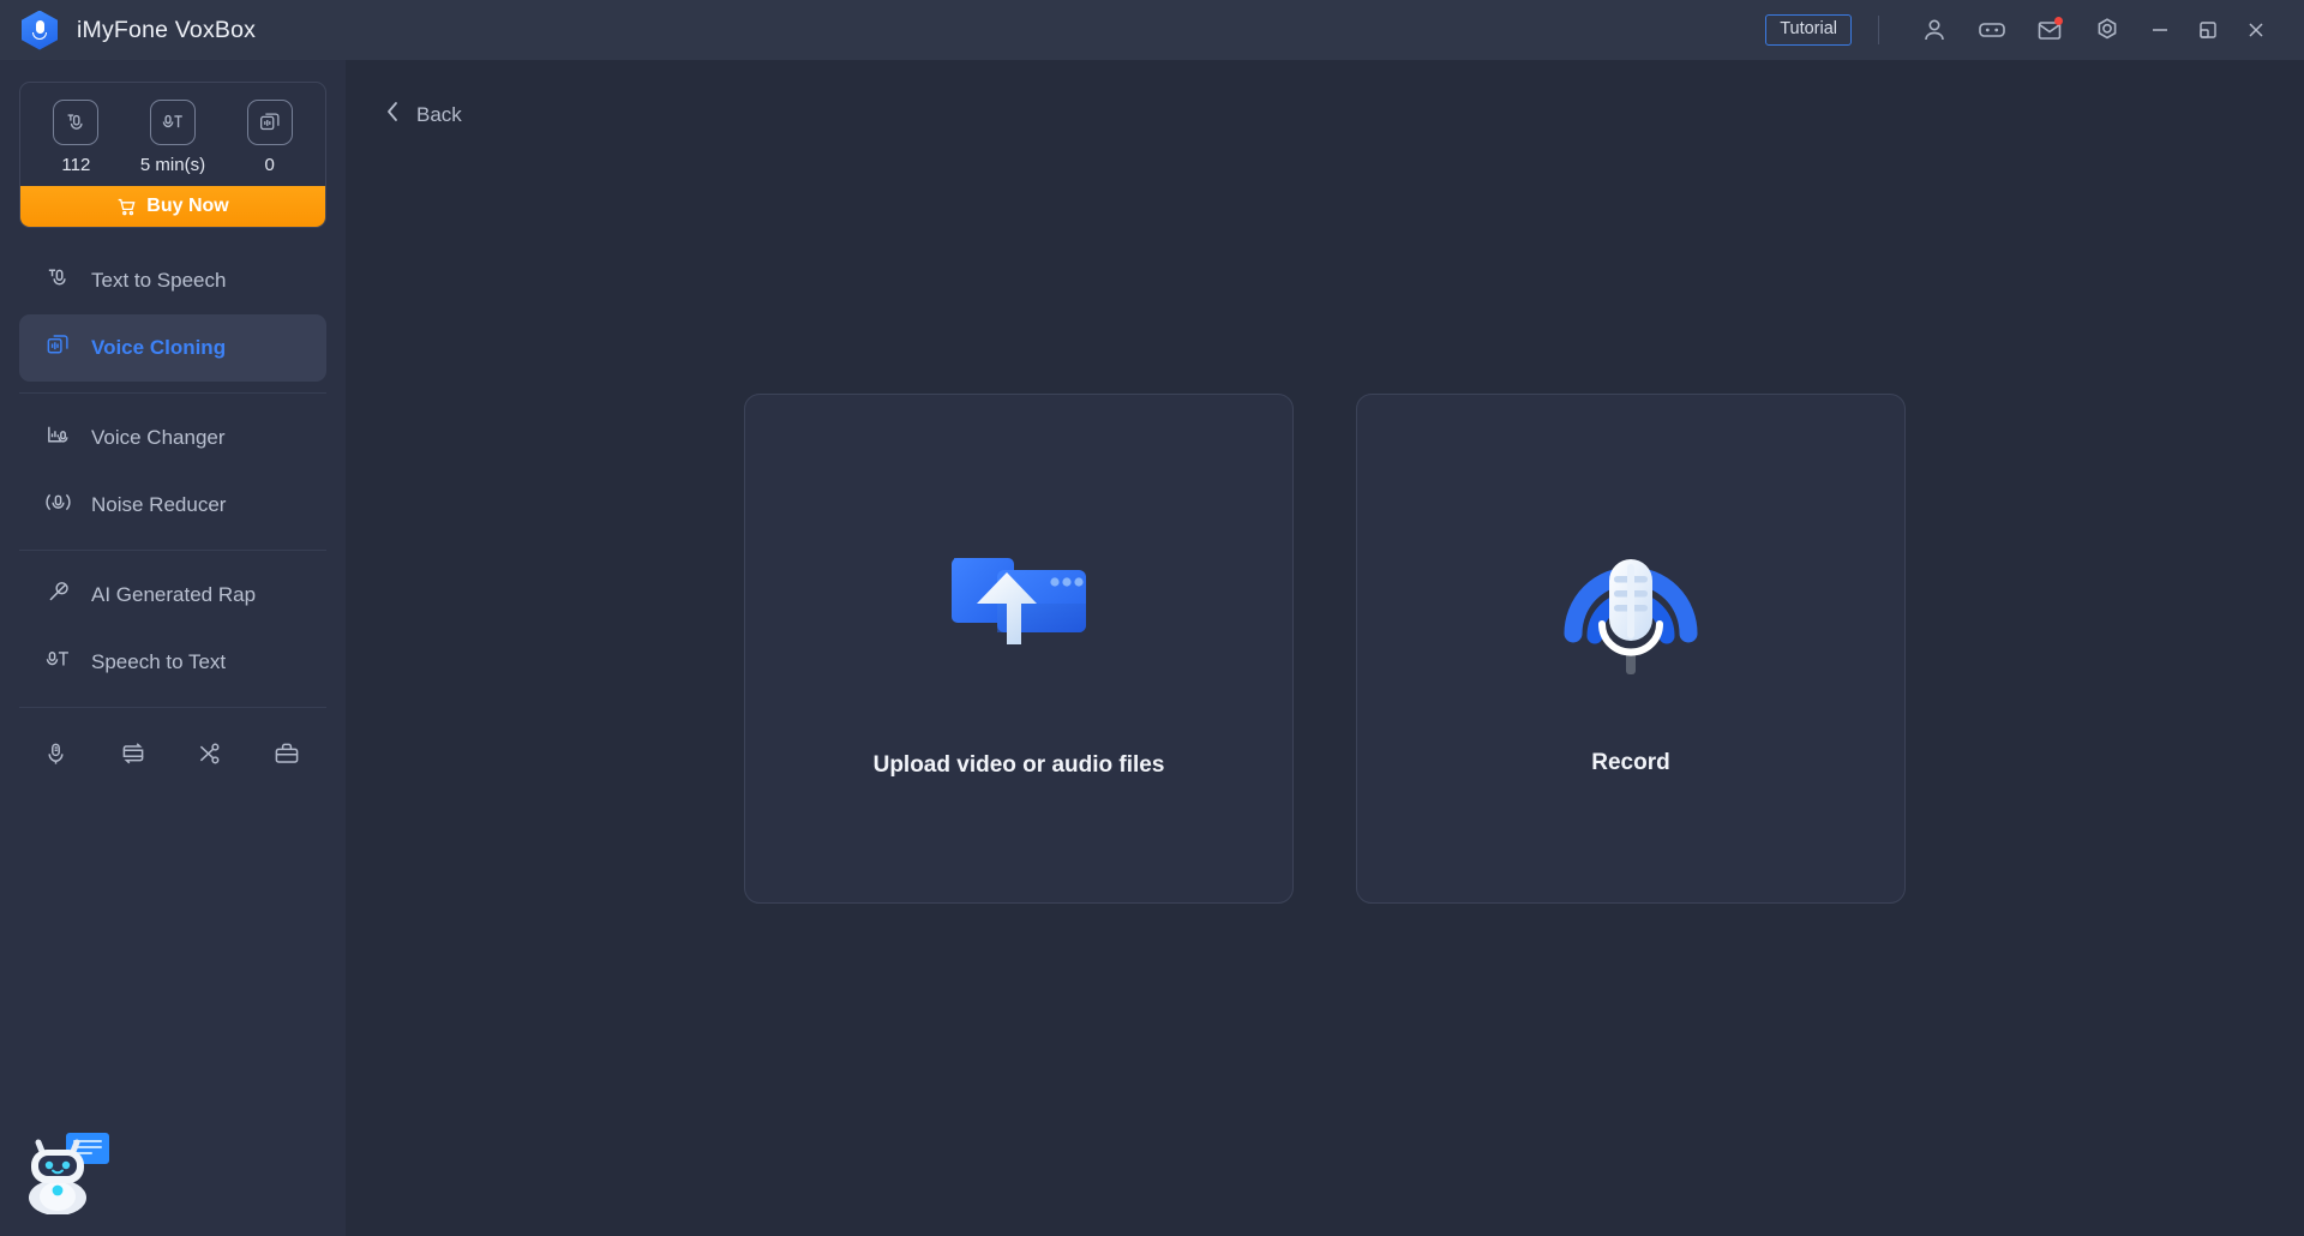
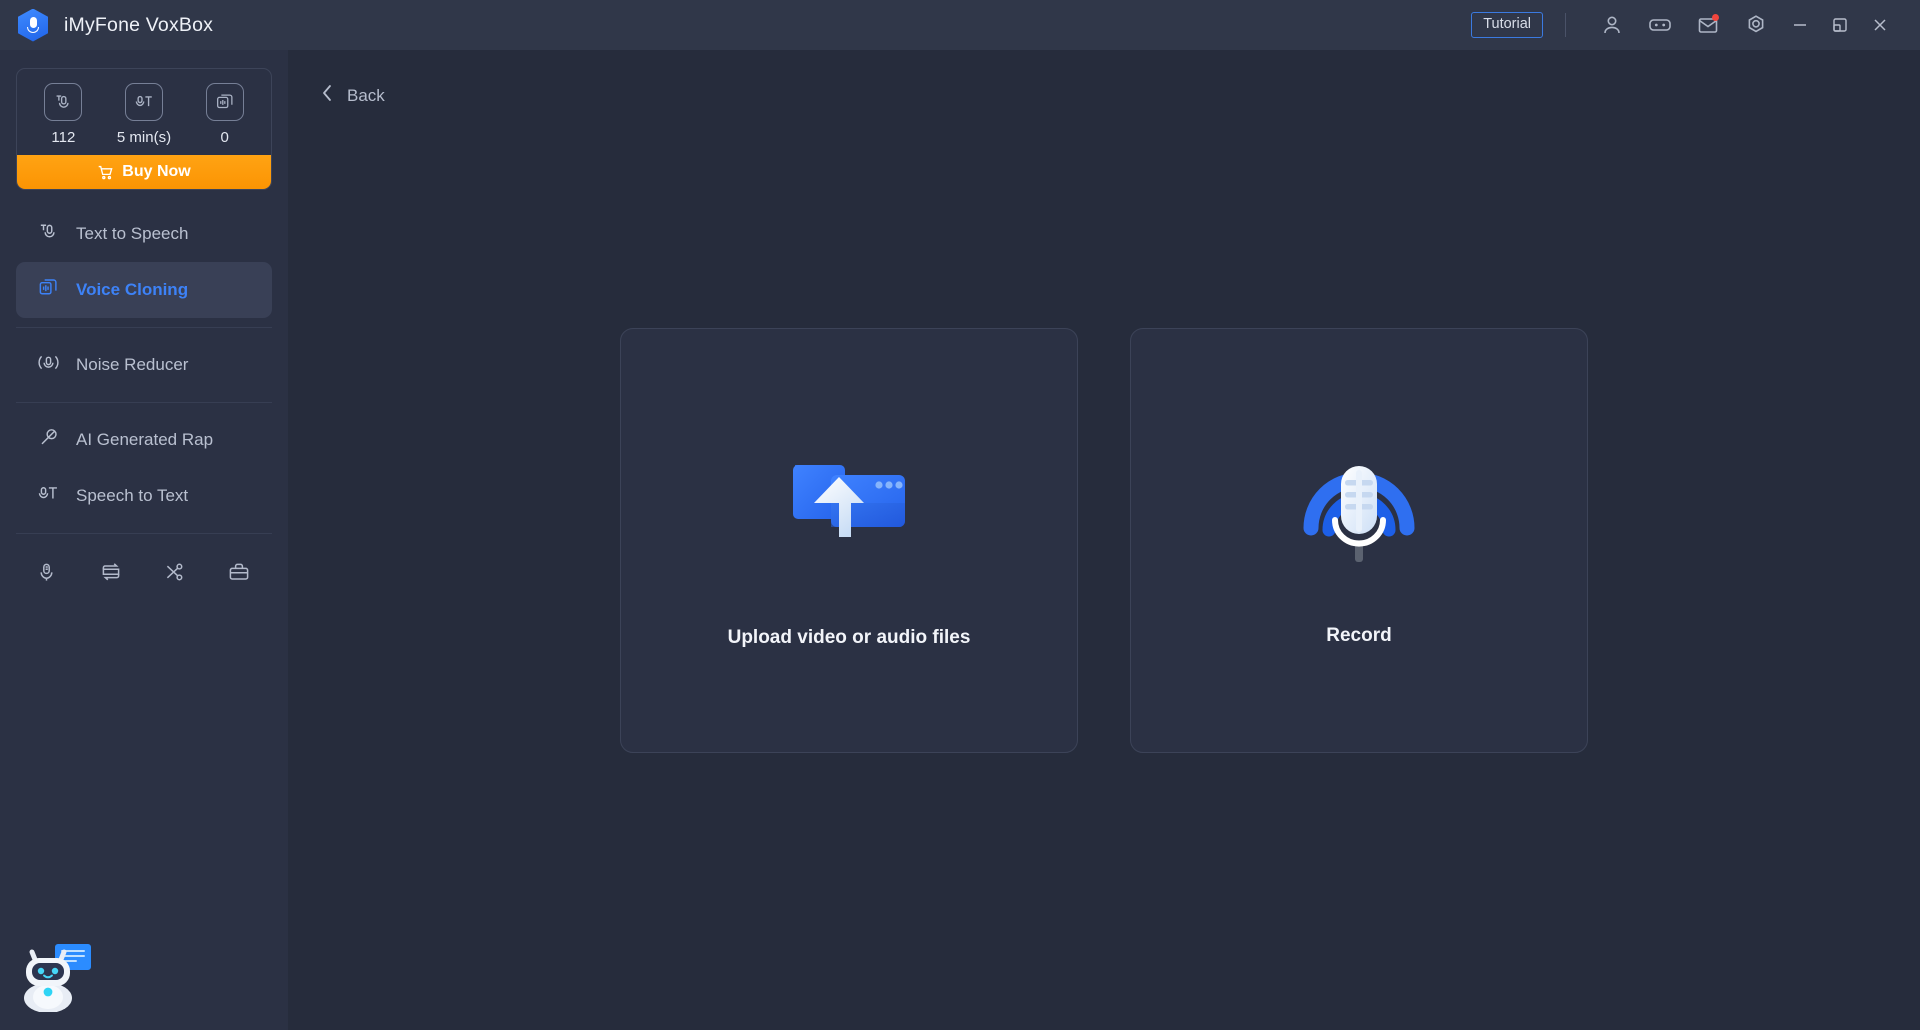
  iMyFone VoxBox
  Tutorial
  112
  5 min(s)
  0
  Buy Now
  Text to Speech
  Voice Cloning
- Voice Changer
  Noise Reducer
  AI Generated Rap
  Speech to Text
  Back
  Upload video or audio files
  Record
